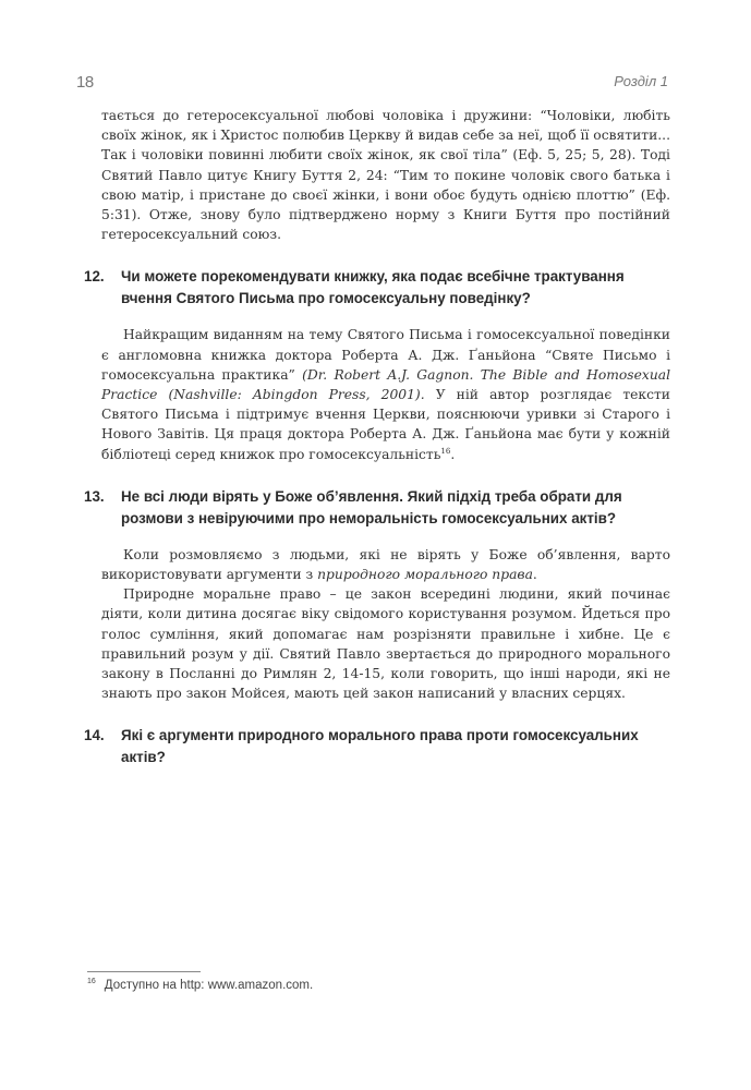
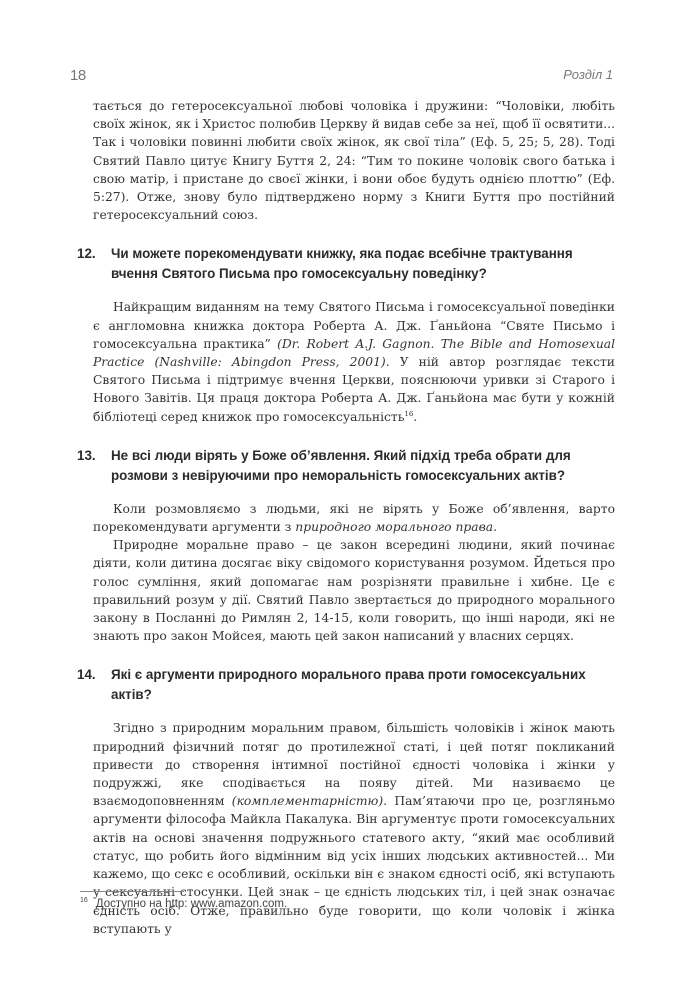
  18
  Розділ 1
- тається до гетеросексуальної любові чоловіка і дружини: “Чоловіки, любіть своїх жінок, як і Христос полюбив Церкву й видав себе за неї, щоб її освятити... Так і чоловіки повинні любити своїх жінок, як свої тіла” (Еф. 5, 25; 5, 28). Тоді Святий Павло цитує Книгу Буття 2, 24: “Тим то покине чоловік свого батька і свою матір, і пристане до своєї жінки, і вони обоє будуть однією плоттю” (Еф. 5:31). Отже, знову було підтверджено норму з Книги Буття про постійний гетеросексуальний союз.
+ тається до гетеросексуальної любові чоловіка і дружини: “Чоловіки, любіть своїх жінок, як і Христос полюбив Церкву й видав себе за неї, щоб її освятити... Так і чоловіки повинні любити своїх жінок, як свої тіла” (Еф. 5, 25; 5, 28). Тоді Святий Павло цитує Книгу Буття 2, 24: “Тим то покине чоловік свого батька і свою матір, і пристане до своєї жінки, і вони обоє будуть однією плоттю” (Еф. 5:27). Отже, знову було підтверджено норму з Книги Буття про постійний гетеросексуальний союз.
  12. Чи можете порекомендувати книжку, яка подає всебічне трактування вчення Святого Письма про гомосексуальну поведінку?
  Найкращим виданням на тему Святого Письма і гомосексуальної поведінки є англомовна книжка доктора Роберта А. Дж. Ґаньйона “Святе Письмо і гомосексуальна практика” (Dr. Robert A.J. Gagnon. The Bible and Homosexual Practice (Nashville: Abingdon Press, 2001). У ній автор розглядає тексти Святого Письма і підтримує вчення Церкви, пояснюючи уривки зі Старого і Нового Завітів. Ця праця доктора Роберта А. Дж. Ґаньйона має бути у кожній бібліотеці серед книжок про гомосексуальність16.
  13. Не всі люди вірять у Боже об’явлення. Який підхід треба обрати для розмови з невіруючими про неморальність гомосексуальних актів?
- Коли розмовляємо з людьми, які не вірять у Боже об’явлення, варто використовувати аргументи з природного морального права.
+ Коли розмовляємо з людьми, які не вірять у Боже об’явлення, варто порекомендувати аргументи з природного морального права.
  Природне моральне право – це закон всередині людини, який починає діяти, коли дитина досягає віку свідомого користування розумом. Йдеться про голос сумління, який допомагає нам розрізняти правильне і хибне. Це є правильний розум у дії. Святий Павло звертається до природного морального закону в Посланні до Римлян 2, 14-15, коли говорить, що інші народи, які не знають про закон Мойсея, мають цей закон написаний у власних серцях.
  14. Які є аргументи природного морального права проти гомосексуальних актів?
+ Згідно з природним моральним правом, більшість чоловіків і жінок мають природний фізичний потяг до протилежної статі, і цей потяг покликаний привести до створення інтимної постійної єдності чоловіка і жінки у подружжі, яке сподівається на появу дітей. Ми називаємо це взаємодоповненням (комплементарністю). Пам’ятаючи про це, розгляньмо аргументи філософа Майкла Пакалука. Він аргументує проти гомосексуальних актів на основі значення подружнього статевого акту, “який має особливий статус, що робить його відмінним від усіх інших людських активностей... Ми кажемо, що секс є особливий, оскільки він є знаком єдності осіб, які вступають у сексуальні стосунки. Цей знак – це єдність людських тіл, і цей знак означає єдність осіб. Отже, правильно буде говорити, що коли чоловік і жінка вступають у
  Доступно на http: www.amazon.com.
